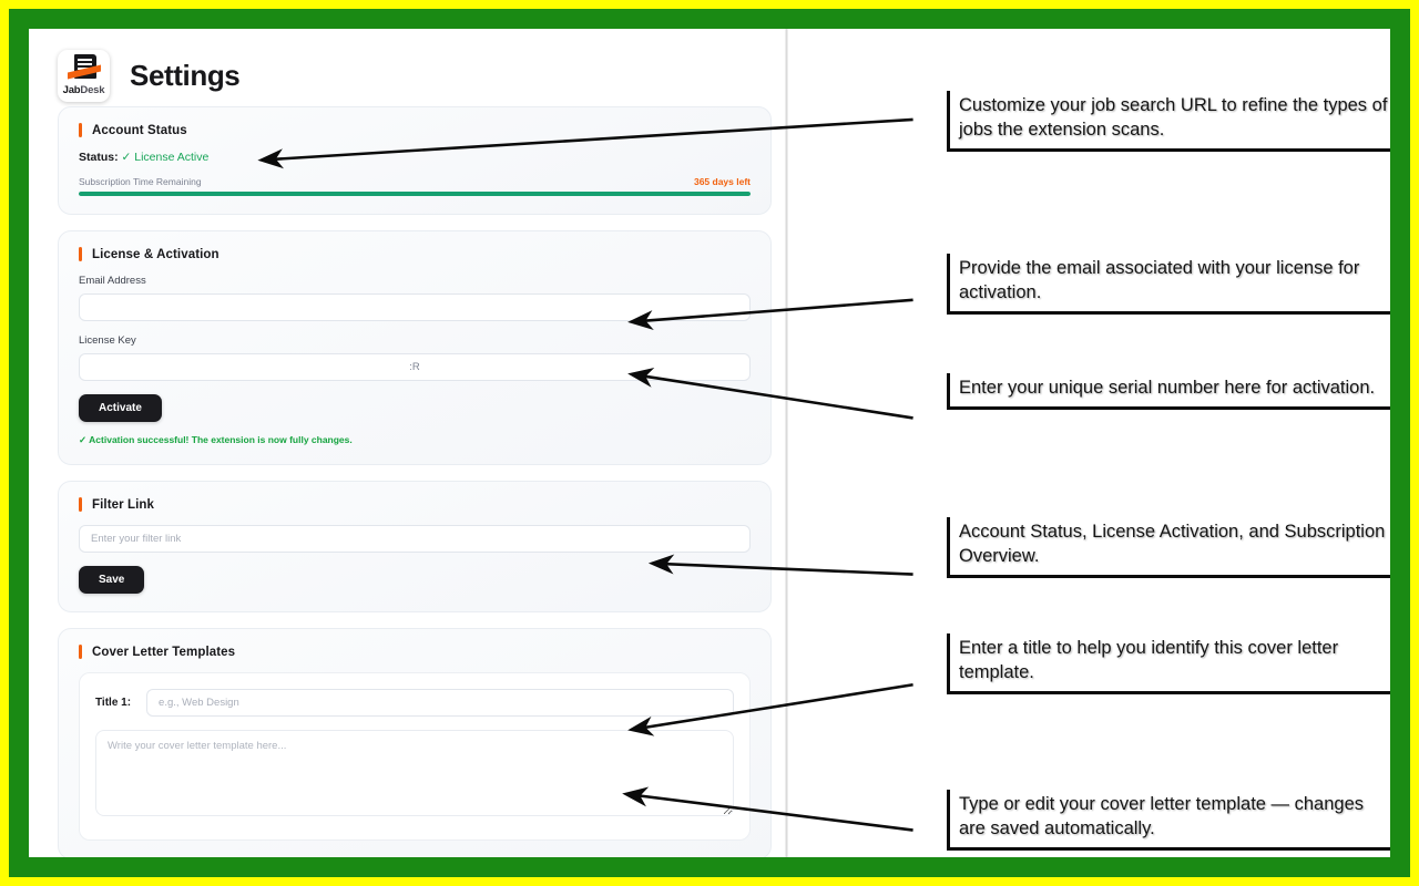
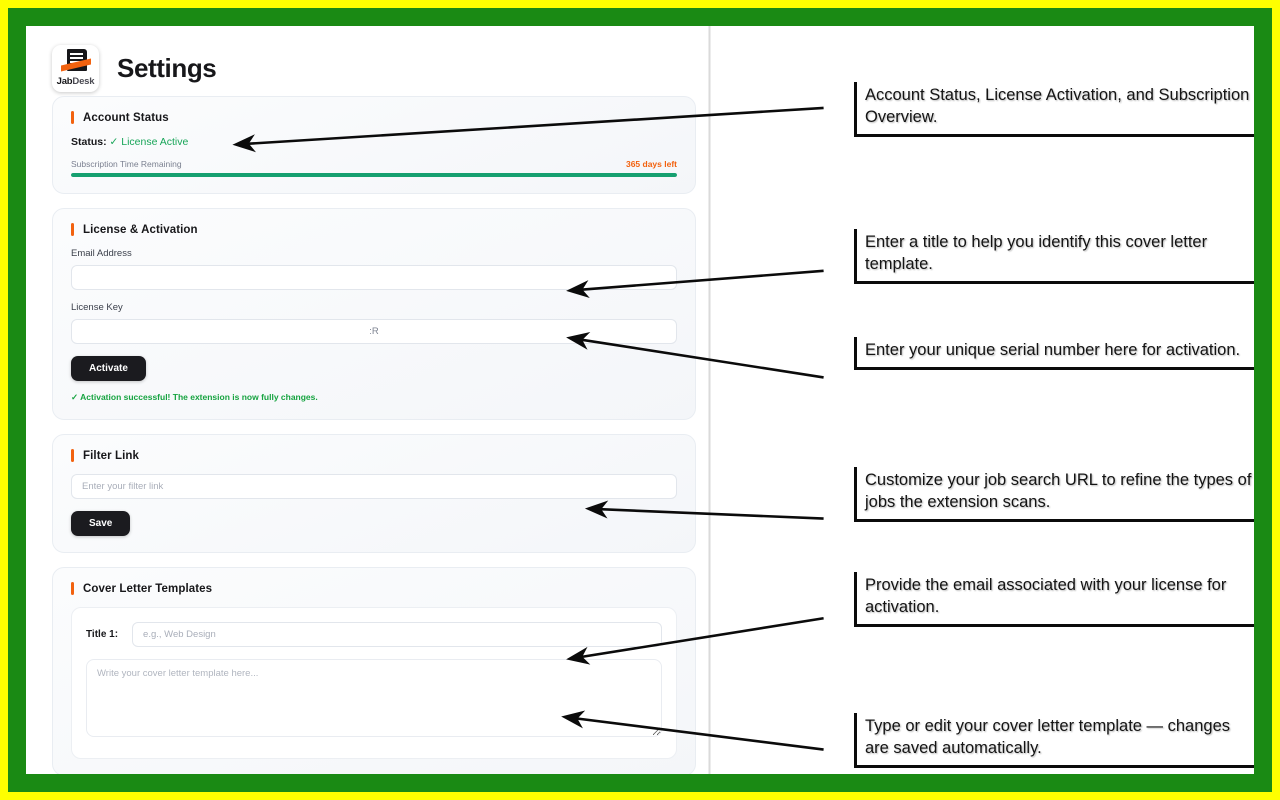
  JabDesk
  Settings
  Account Status
  Status: ✓ License Active
  Subscription Time Remaining
  365 days left
  License & Activation
  Email Address
  License Key
  :R Activate
  ✓ Activation successful! The extension is now fully changes.
  Filter Link
  Enter your filter link Save
  Cover Letter Templates
  Title 1:
  e.g., Web Design
  Write your cover letter template here...
- Customize your job search URL to refine the types of jobs the extension scans.
+ Account Status, License Activation, and Subscription Overview.
- Provide the email associated with your license for activation.
+ Enter a title to help you identify this cover letter template.
  Enter your unique serial number here for activation.
- Account Status, License Activation, and Subscription Overview.
+ Customize your job search URL to refine the types of jobs the extension scans.
- Enter a title to help you identify this cover letter template.
+ Provide the email associated with your license for activation.
  Type or edit your cover letter template — changes are saved automatically.
